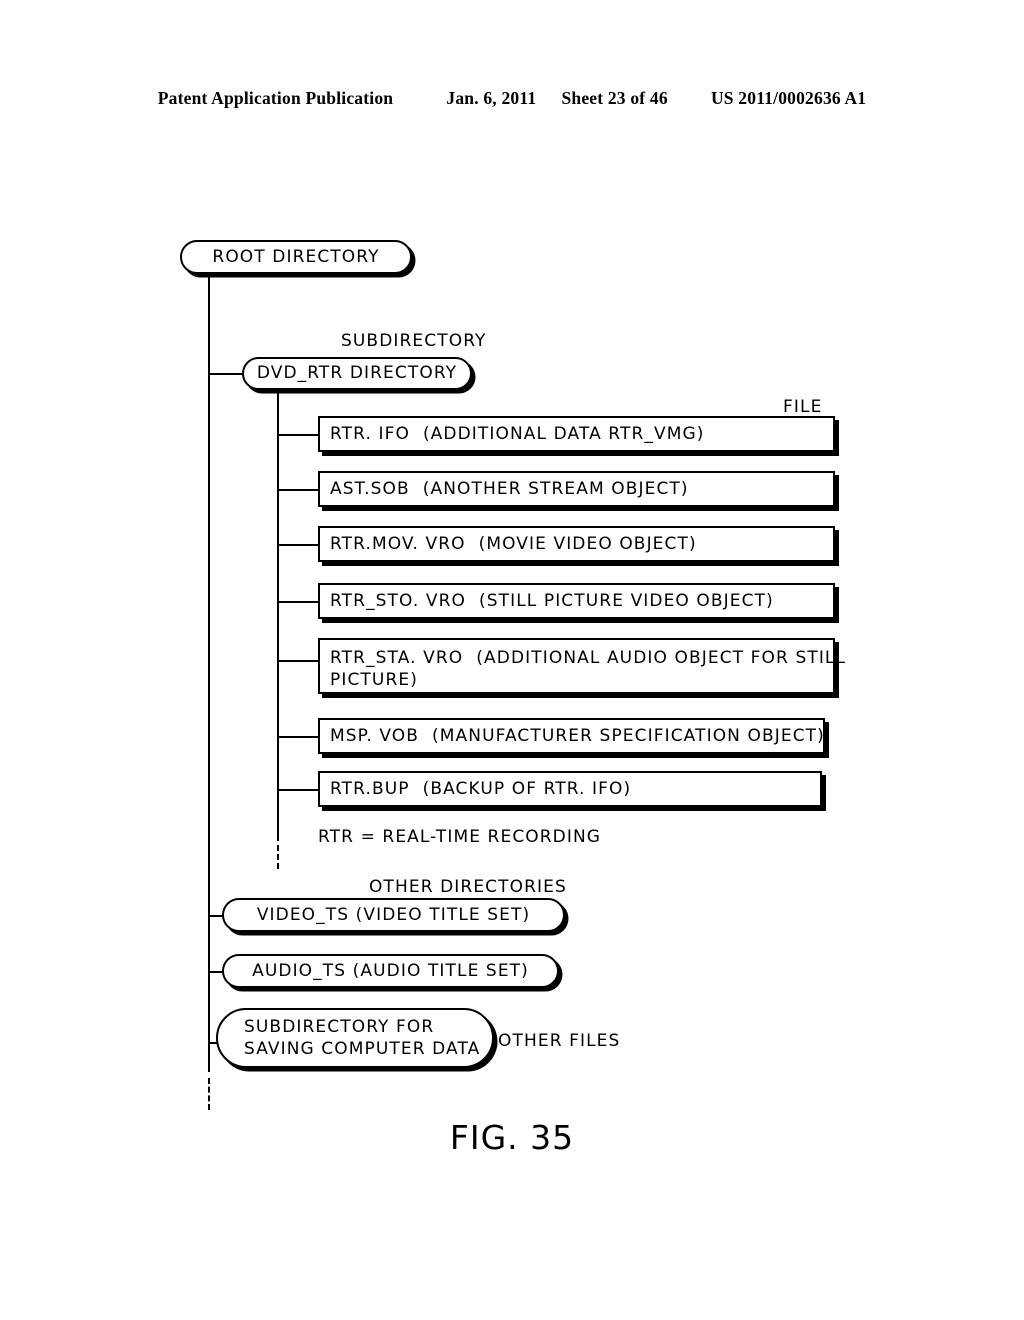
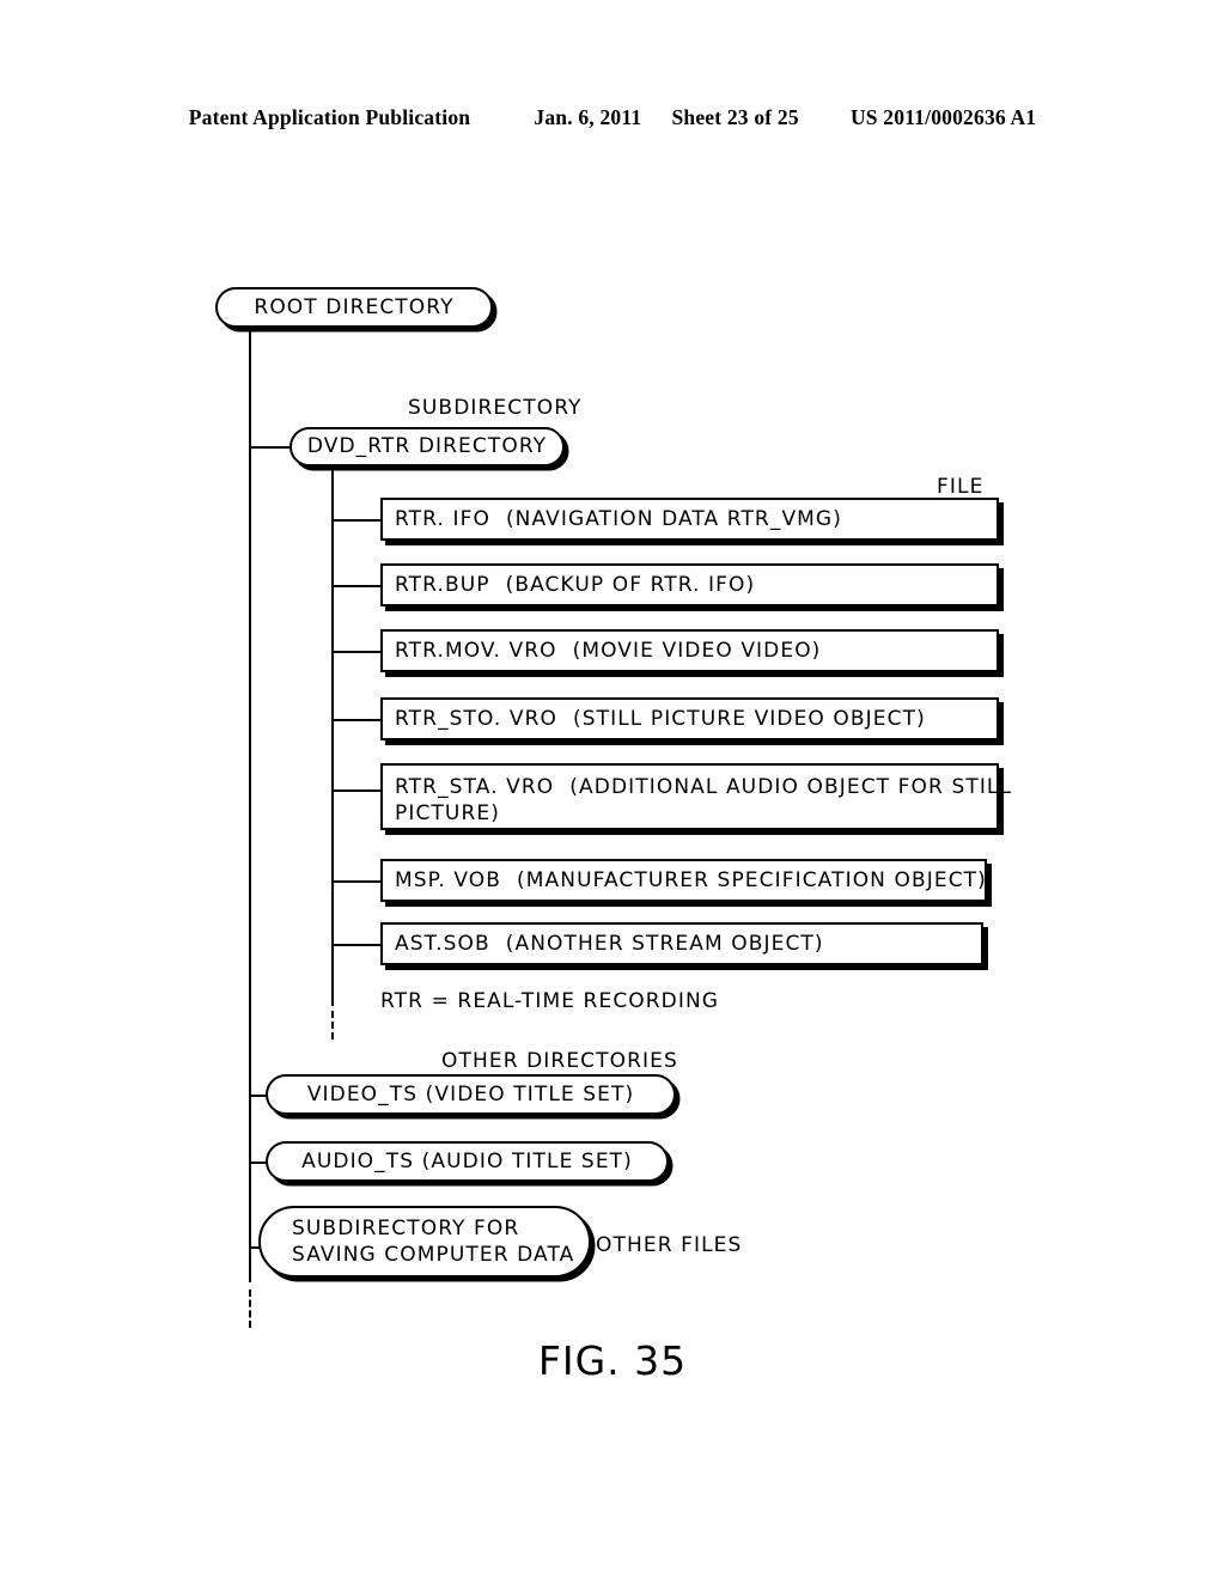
- Patent Application Publication Jan. 6, 2011 Sheet 23 of 46 US 2011/0002636 A1
+ Patent Application Publication Jan. 6, 2011 Sheet 23 of 25 US 2011/0002636 A1
  ROOT DIRECTORY
  SUBDIRECTORY
  DVD_RTR DIRECTORY
  FILE
- RTR. IFO (ADDITIONAL DATA RTR_VMG)
+ RTR. IFO (NAVIGATION DATA RTR_VMG)
- AST.SOB (ANOTHER STREAM OBJECT)
+ RTR.BUP (BACKUP OF RTR. IFO)
- RTR.MOV. VRO (MOVIE VIDEO OBJECT)
+ RTR.MOV. VRO (MOVIE VIDEO VIDEO)
  RTR_STO. VRO (STILL PICTURE VIDEO OBJECT)
  RTR_STA. VRO (ADDITIONAL AUDIO OBJECT FOR STILL
  PICTURE)
  MSP. VOB (MANUFACTURER SPECIFICATION OBJECT)
- RTR.BUP (BACKUP OF RTR. IFO)
+ AST.SOB (ANOTHER STREAM OBJECT)
  RTR = REAL-TIME RECORDING
  OTHER DIRECTORIES
  VIDEO_TS (VIDEO TITLE SET)
  AUDIO_TS (AUDIO TITLE SET)
  SUBDIRECTORY FOR
  SAVING COMPUTER DATA
  OTHER FILES
  FIG. 35
